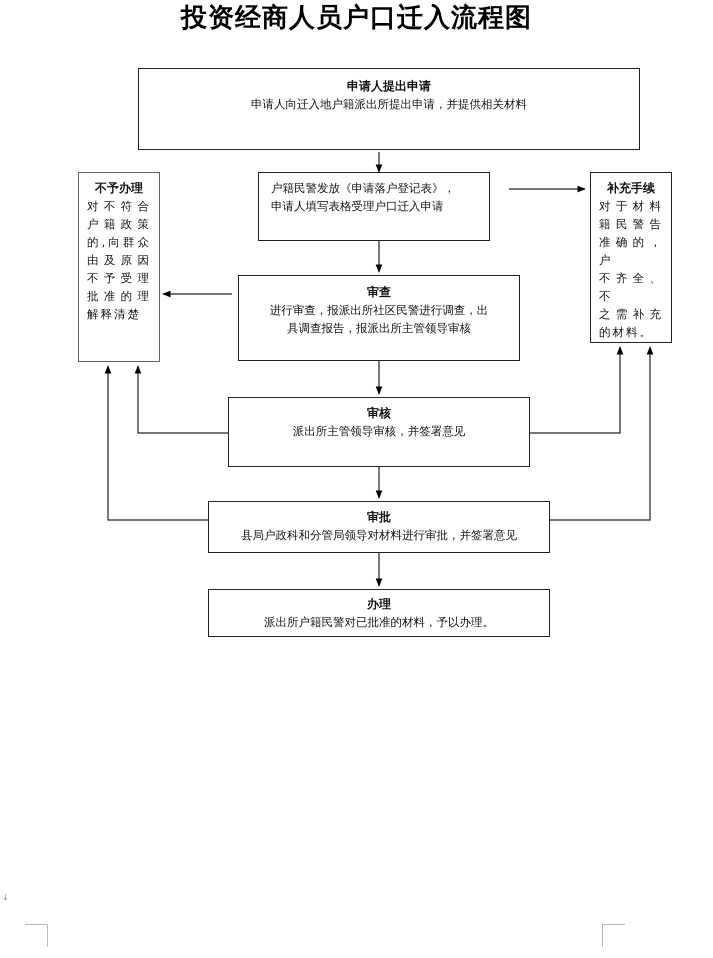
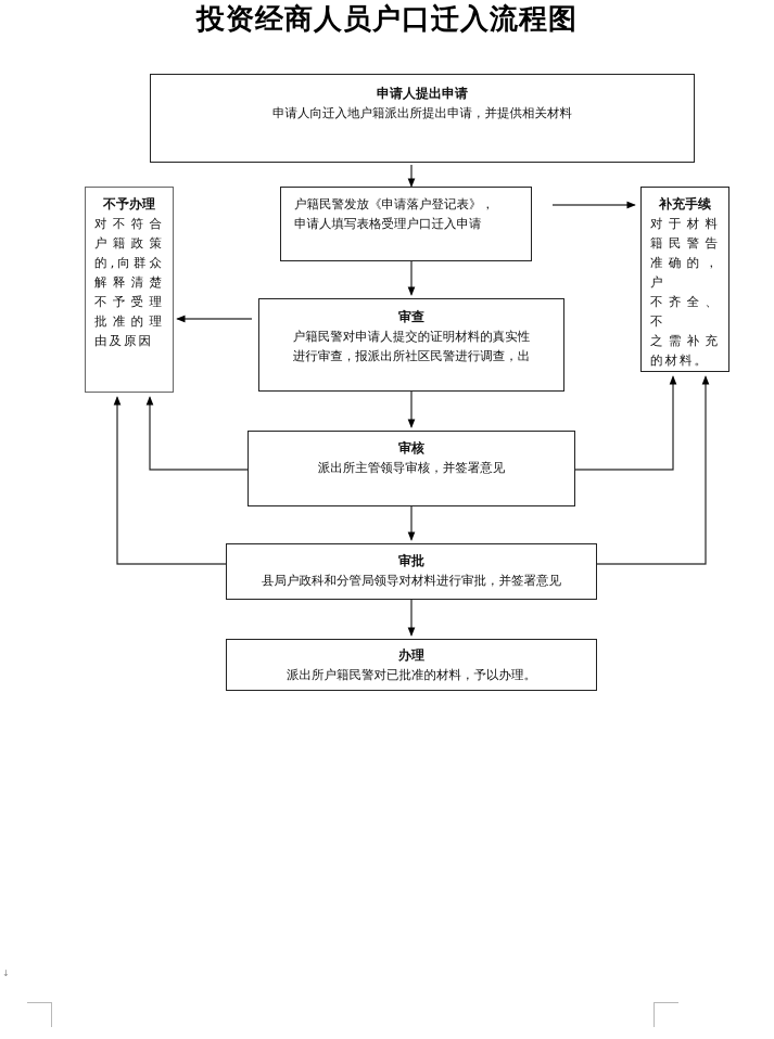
  投资经商人员户口迁入流程图
  申请人提出申请
  申请人向迁入地户籍派出所提出申请，并提供相关材料
  户籍民警发放《申请落户登记表》，
  申请人填写表格受理户口迁入申请
  审查
+ 户籍民警对申请人提交的证明材料的真实性
  进行审查，报派出所社区民警进行调查，出
- 具调查报告，报派出所主管领导审核
  审核
  派出所主管领导审核，并签署意见
  审批
  县局户政科和分管局领导对材料进行审批，并签署意见
  办理
  派出所户籍民警对已批准的材料，予以办理。
  不予办理
  对不符合
  户籍政策
  的,向群众
- 由及原因
+ 解释清楚
  不予受理
  批准的理
- 解释清楚
+ 由及原因
  补充手续
  对于材料
  籍民警告
  准确的，户
  不齐全、不
  之需补充
  的材料。
  ↓
